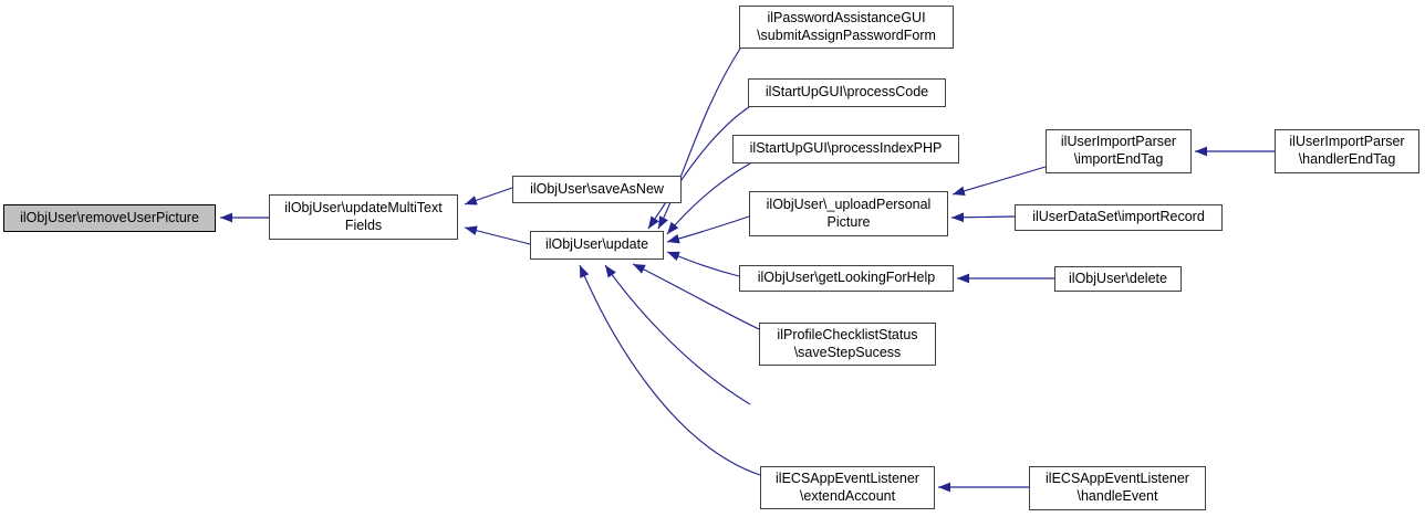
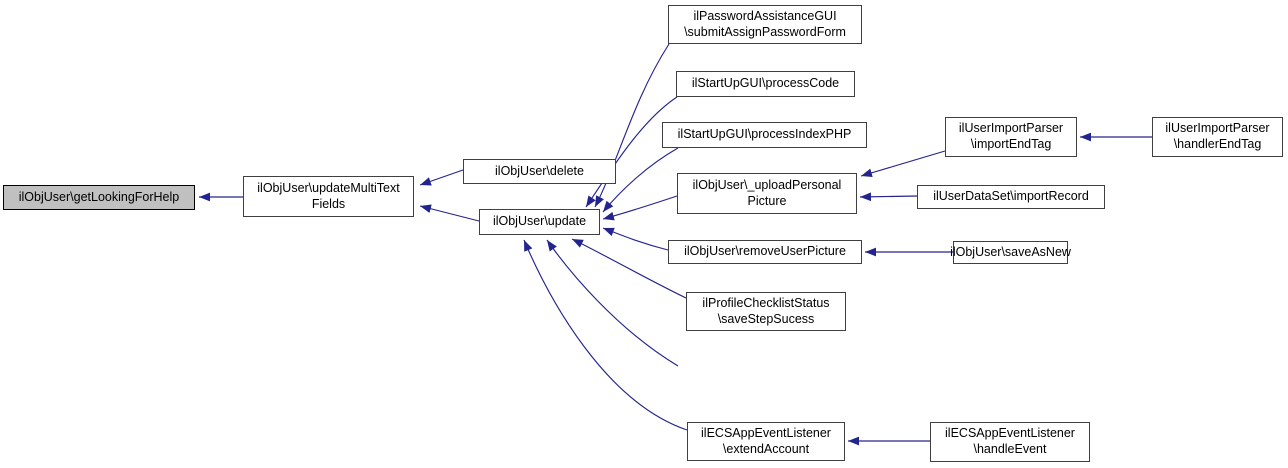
- ilObjUser\removeUserPicture
+ ilObjUser\getLookingForHelp
  ilObjUser\updateMultiText
  Fields
- ilObjUser\saveAsNew
+ ilObjUser\delete
  ilObjUser\update
  ilPasswordAssistanceGUI
  \submitAssignPasswordForm
  ilStartUpGUI\processCode
  ilStartUpGUI\processIndexPHP
  ilObjUser\_uploadPersonal
  Picture
- ilObjUser\getLookingForHelp
+ ilObjUser\removeUserPicture
  ilProfileChecklistStatus
  \saveStepSucess
  ilECSAppEventListener
  \extendAccount
  ilUserImportParser
  \importEndTag
  ilUserDataSet\importRecord
- ilObjUser\delete
+ ilObjUser\saveAsNew
  ilUserImportParser
  \handlerEndTag
  ilECSAppEventListener
  \handleEvent
